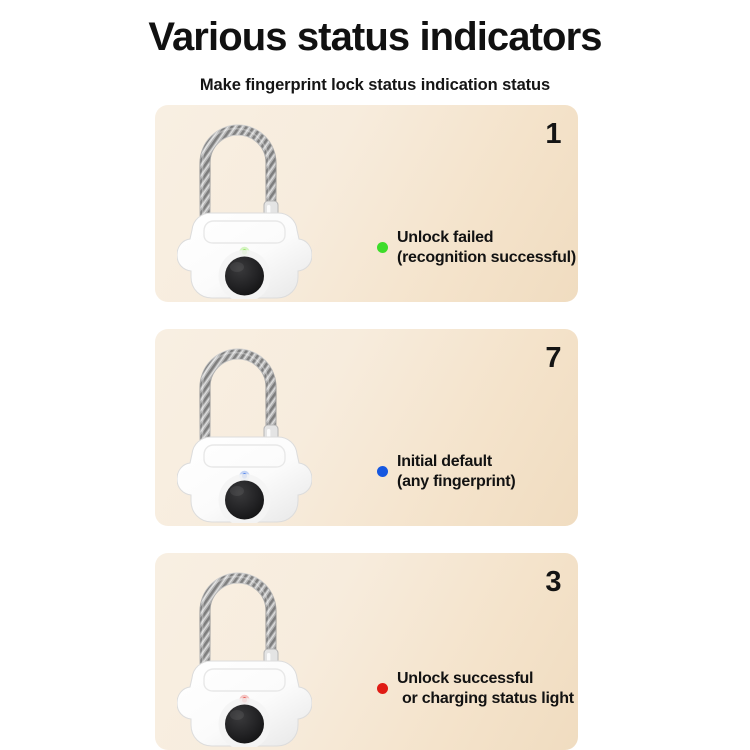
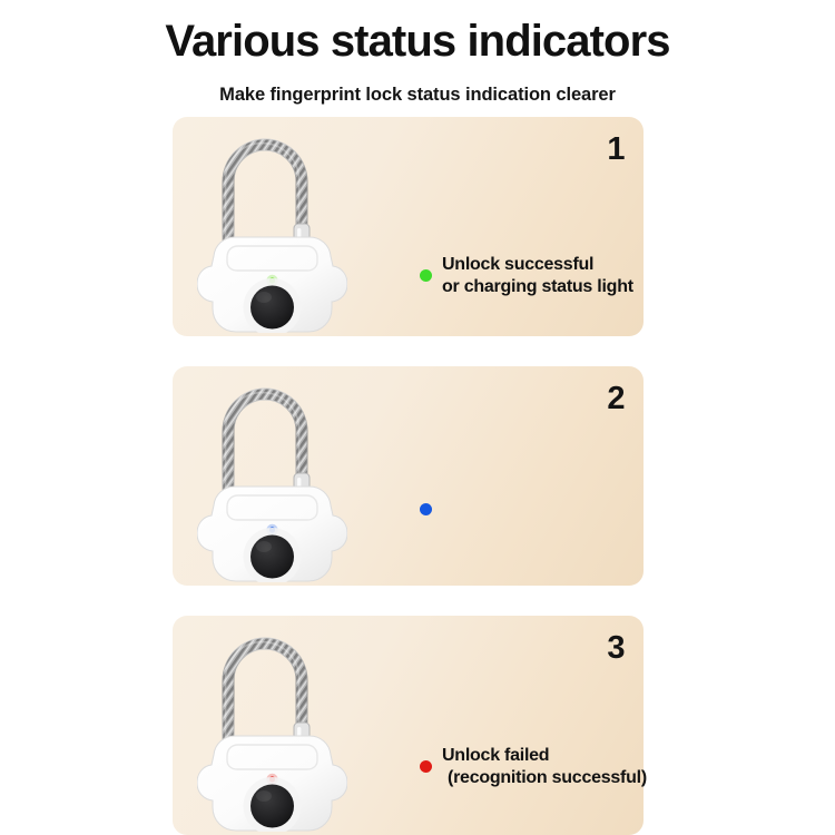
  Various status indicators
- Make fingerprint lock status indication status
+ Make fingerprint lock status indication clearer
  1
- Unlock failed
+ Unlock successful
- (recognition successful)
+ or charging status light
- 7
+ 2
- Initial default
- (any fingerprint)
  3
- Unlock successful
+ Unlock failed
- or charging status light
+ (recognition successful)
